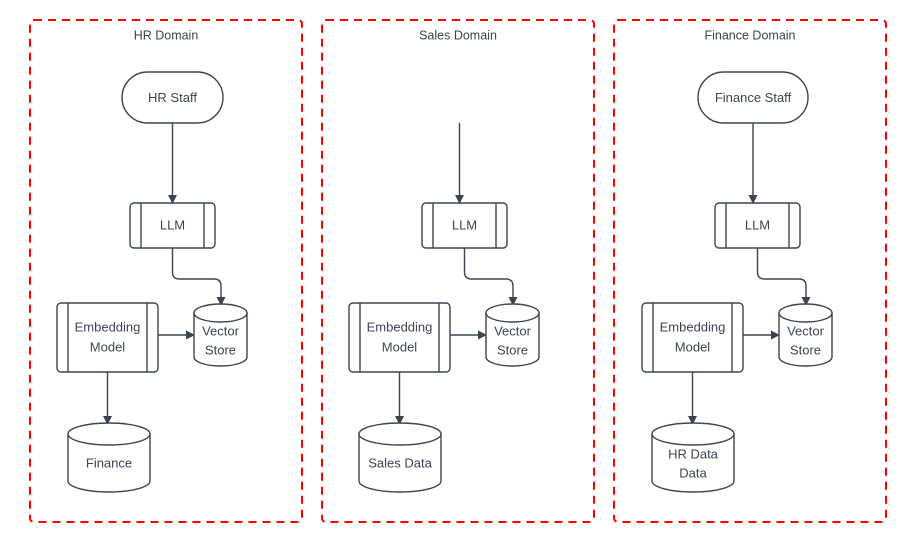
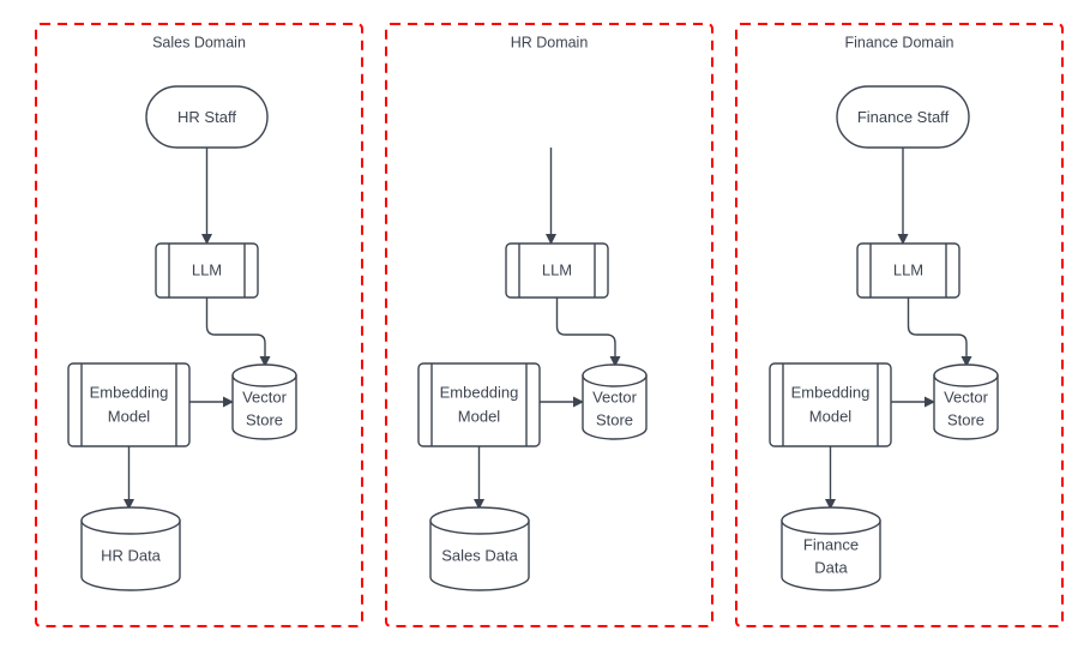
- HR Domain
+ Sales Domain
  HR Staff
  LLM
  Embedding
  Model
  Vector
  Store
- Finance
+ HR Data
- Sales Domain
+ HR Domain
  LLM
  Embedding
  Model
  Vector
  Store
  Sales Data
  Finance Domain
  Finance Staff
  LLM
  Embedding
  Model
  Vector
  Store
- HR Data
+ Finance
  Data
